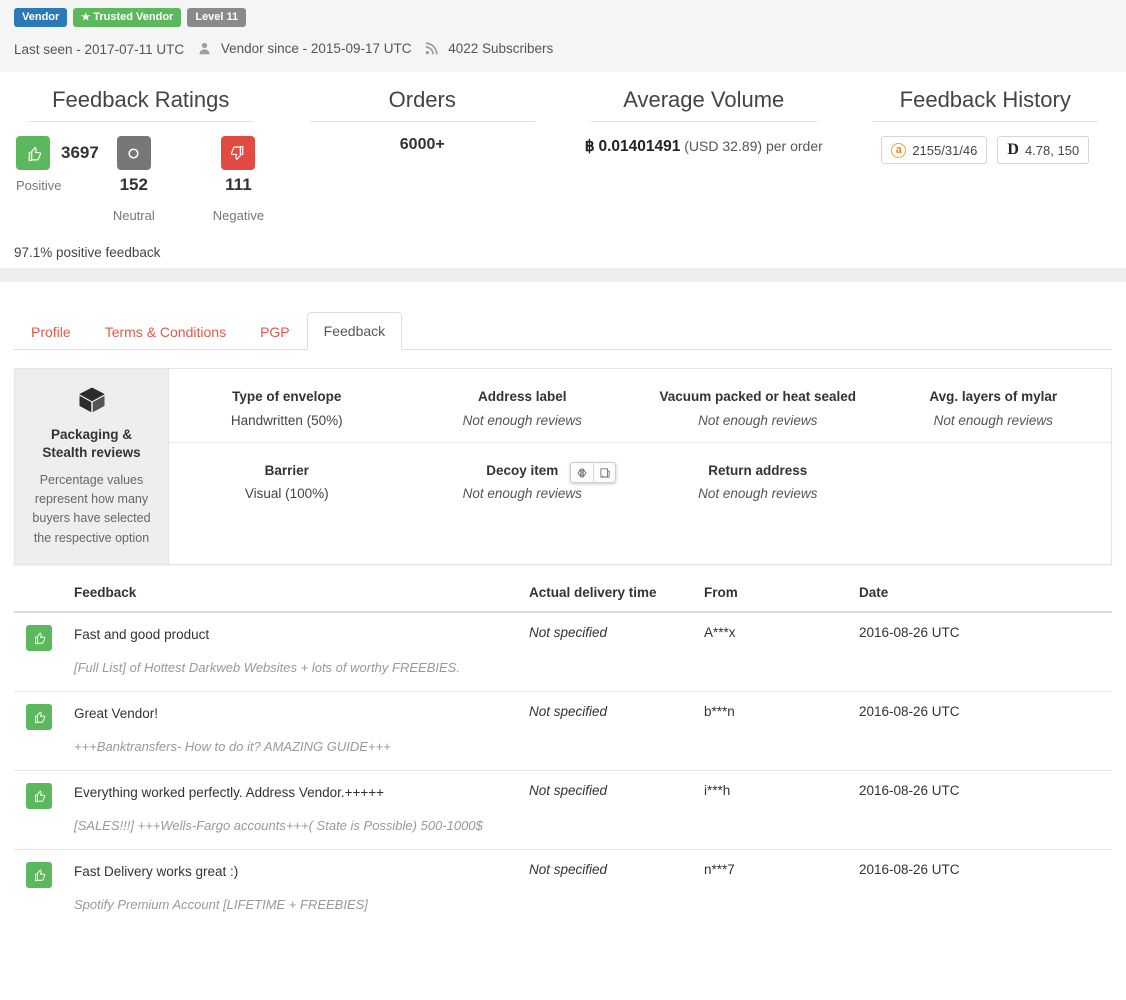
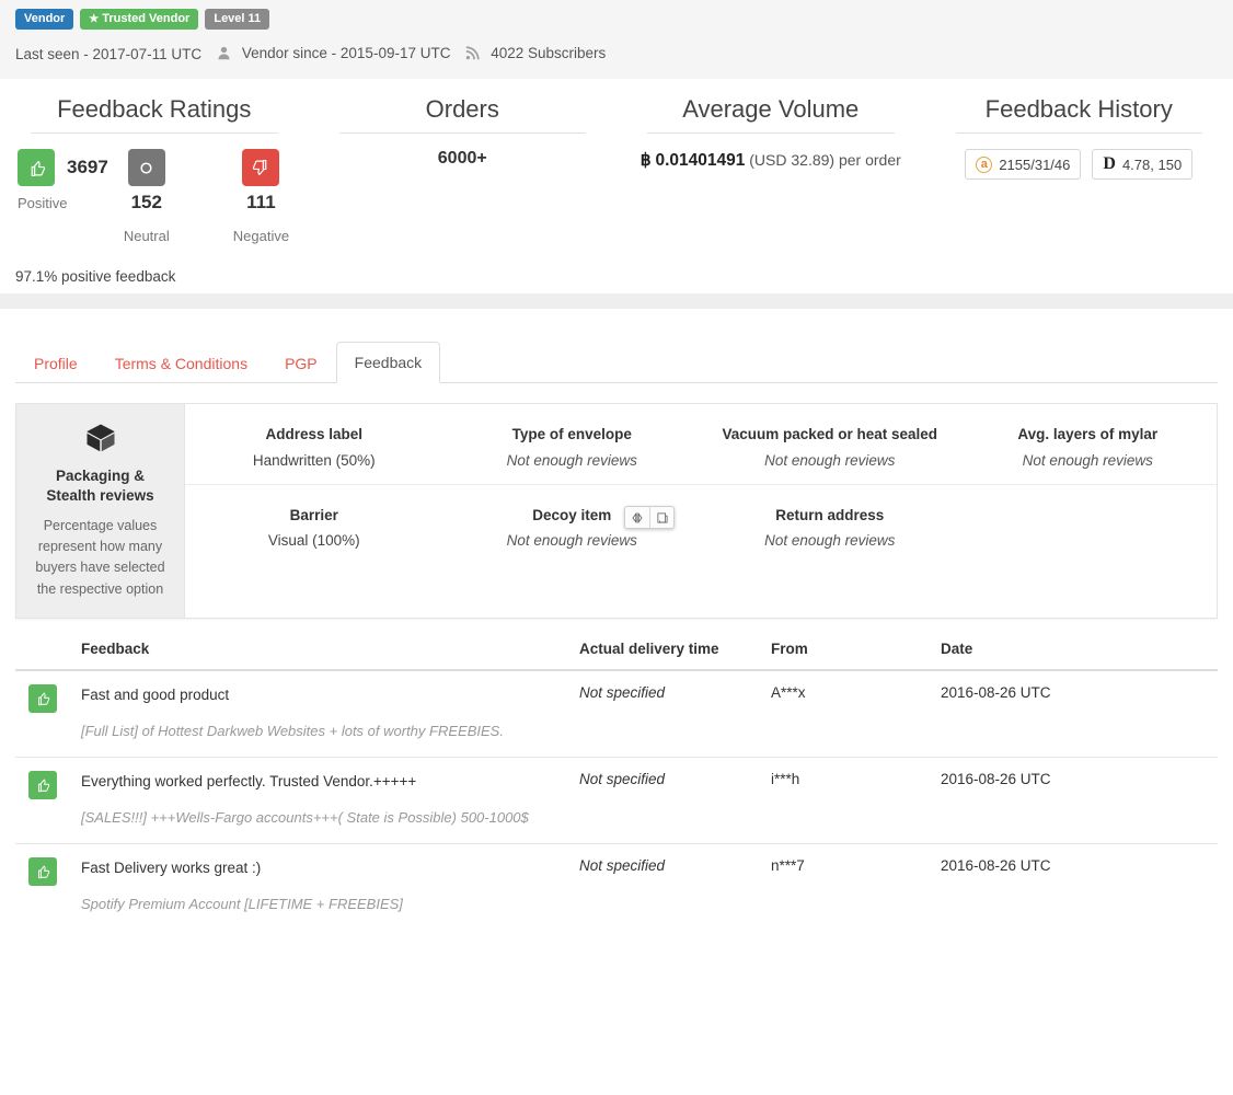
  Vendor
  ★ Trusted Vendor
  Level 11
  Last seen - 2017-07-11 UTC
  Vendor since - 2015-09-17 UTC
  4022 Subscribers
  Feedback Ratings
  3697
  Positive
  152
  Neutral
  111
  Negative
  Orders
  6000+
  Average Volume
  ฿ 0.01401491 (USD 32.89) per order
  Feedback History
  a
  2155/31/46
  D
  4.78, 150
  97.1% positive feedback
  Profile
  Terms & Conditions
  PGP
  Feedback
  Packaging & Stealth reviews
  Percentage values represent how many buyers have selected the respective option
- Type of envelope
+ Address label
  Handwritten (50%)
- Address label
+ Type of envelope
  Not enough reviews
  Vacuum packed or heat sealed
  Not enough reviews
  Avg. layers of mylar
  Not enough reviews
  Barrier
  Visual (100%)
  Decoy item
  Not enough reviews
  Return address
  Not enough reviews
  	Feedback	Actual delivery time	From	Date
  	Fast and good product [Full List] of Hottest Darkweb Websites + lots of worthy FREEBIES.	Not specified	A***x	2016-08-26 UTC
- 	Great Vendor! +++Banktransfers- How to do it? AMAZING GUIDE+++	Not specified	b***n	2016-08-26 UTC
- 	Everything worked perfectly. Address Vendor.+++++ [SALES!!!] +++Wells-Fargo accounts+++( State is Possible) 500-1000$	Not specified	i***h	2016-08-26 UTC
+ 	Everything worked perfectly. Trusted Vendor.+++++ [SALES!!!] +++Wells-Fargo accounts+++( State is Possible) 500-1000$	Not specified	i***h	2016-08-26 UTC
  	Fast Delivery works great :) Spotify Premium Account [LIFETIME + FREEBIES]	Not specified	n***7	2016-08-26 UTC
